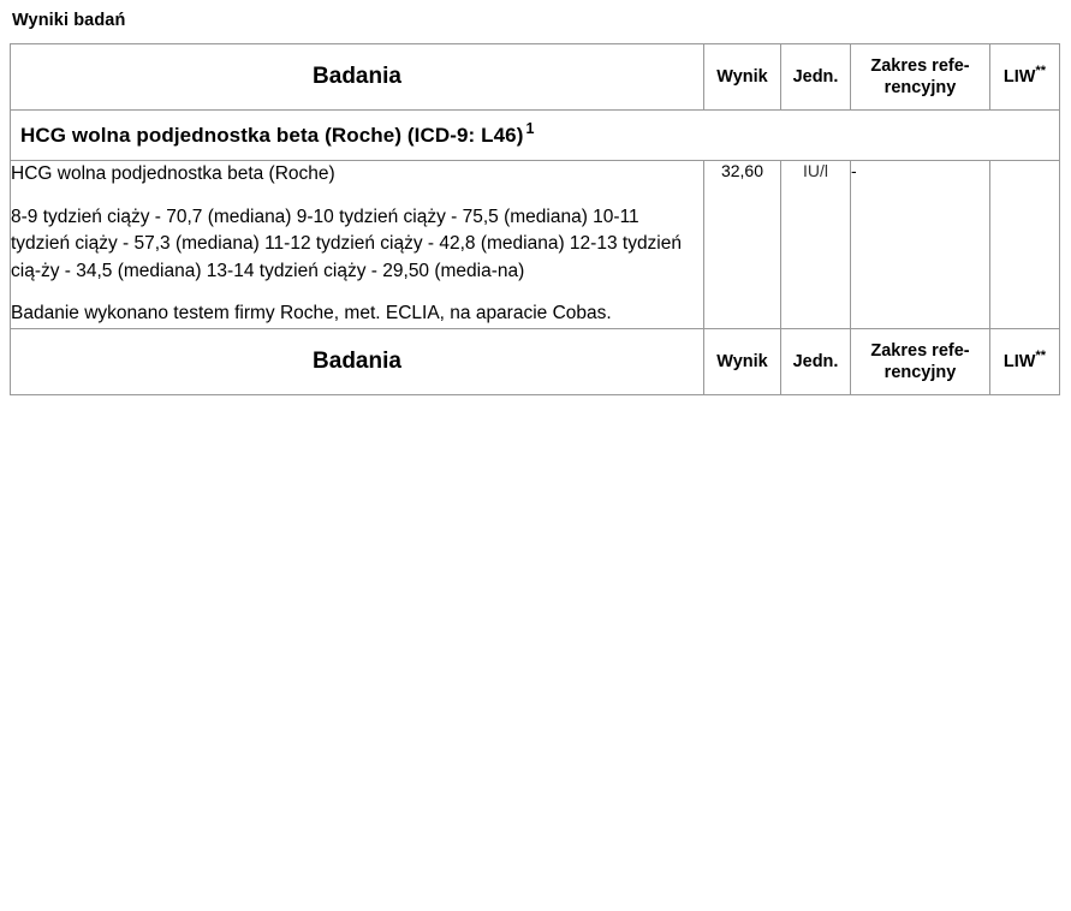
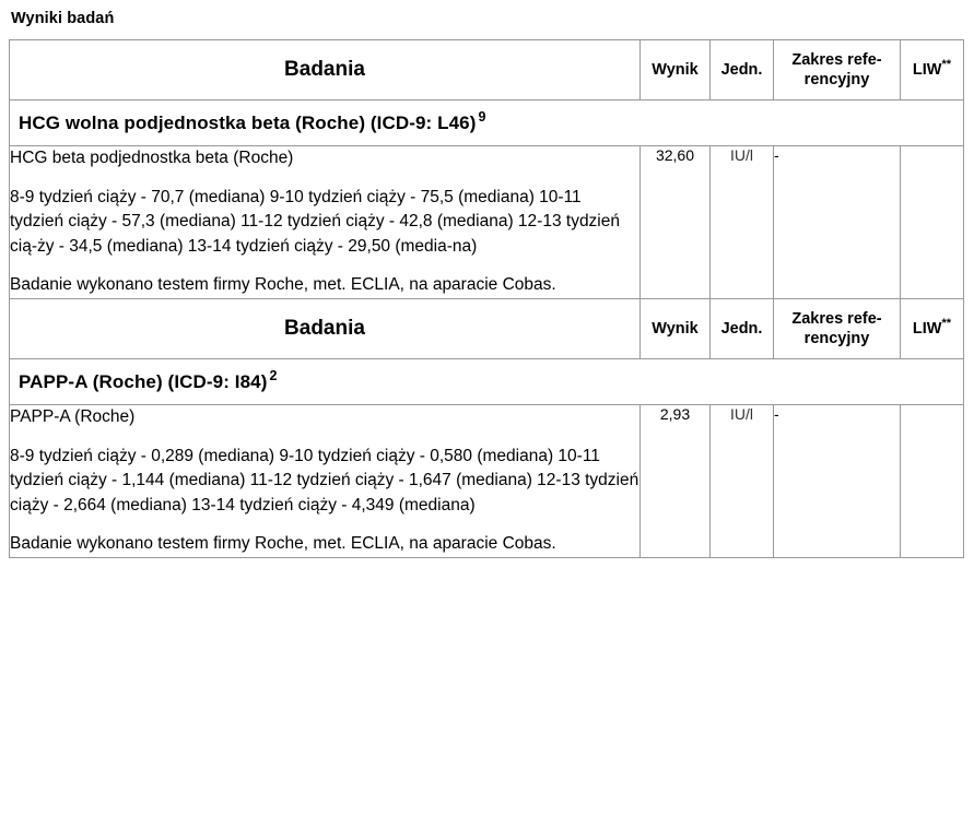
  Wyniki badań
  Badania	Wynik	Jedn.	Zakres refe- rencyjny	LIW**
- HCG wolna podjednostka beta (Roche) (ICD-9: L46) 1
+ HCG wolna podjednostka beta (Roche) (ICD-9: L46) 9
- HCG wolna podjednostka beta (Roche) 8-9 tydzień ciąży - 70,7 (mediana) 9-10 tydzień ciąży - 75,5 (mediana) 10-11 tydzień ciąży - 57,3 (mediana) 11-12 tydzień ciąży - 42,8 (mediana) 12-13 tydzień cią-ży - 34,5 (mediana) 13-14 tydzień ciąży - 29,50 (media-na) Badanie wykonano testem firmy Roche, met. ECLIA, na aparacie Cobas.	32,60	IU/l	-
+ HCG beta podjednostka beta (Roche) 8-9 tydzień ciąży - 70,7 (mediana) 9-10 tydzień ciąży - 75,5 (mediana) 10-11 tydzień ciąży - 57,3 (mediana) 11-12 tydzień ciąży - 42,8 (mediana) 12-13 tydzień cią-ży - 34,5 (mediana) 13-14 tydzień ciąży - 29,50 (media-na) Badanie wykonano testem firmy Roche, met. ECLIA, na aparacie Cobas.	32,60	IU/l	-
  Badania	Wynik	Jedn.	Zakres refe- rencyjny	LIW**
+ PAPP-A (Roche) (ICD-9: I84) 2
+ PAPP-A (Roche) 8-9 tydzień ciąży - 0,289 (mediana) 9-10 tydzień ciąży - 0,580 (mediana) 10-11 tydzień ciąży - 1,144 (mediana) 11-12 tydzień ciąży - 1,647 (mediana) 12-13 tydzień ciąży - 2,664 (mediana) 13-14 tydzień ciąży - 4,349 (mediana) Badanie wykonano testem firmy Roche, met. ECLIA, na aparacie Cobas.	2,93	IU/l	-
